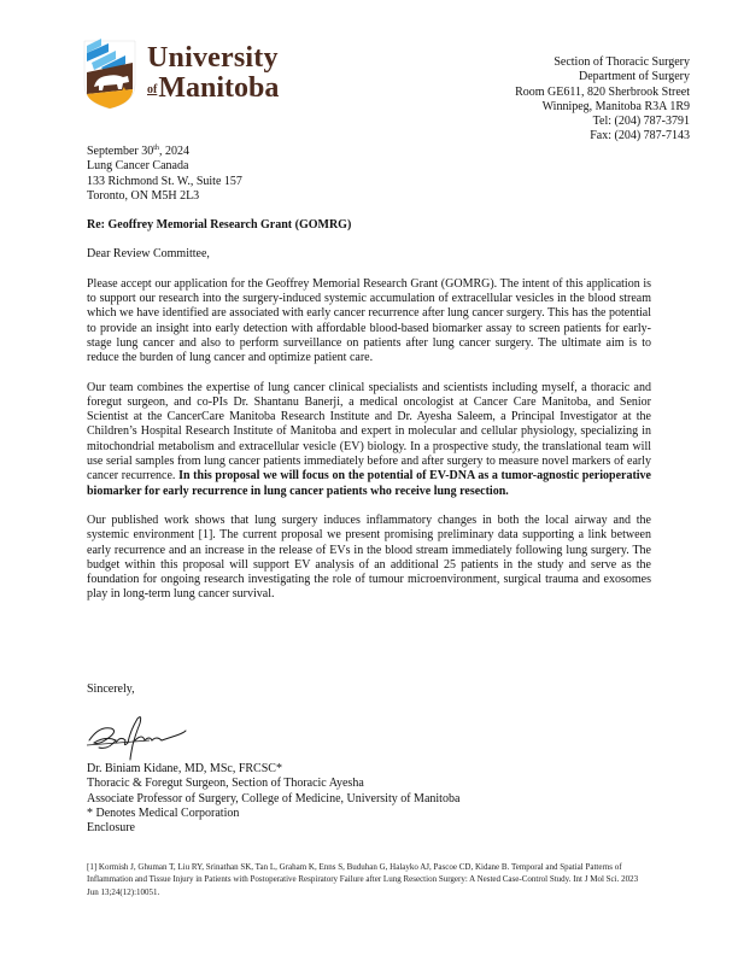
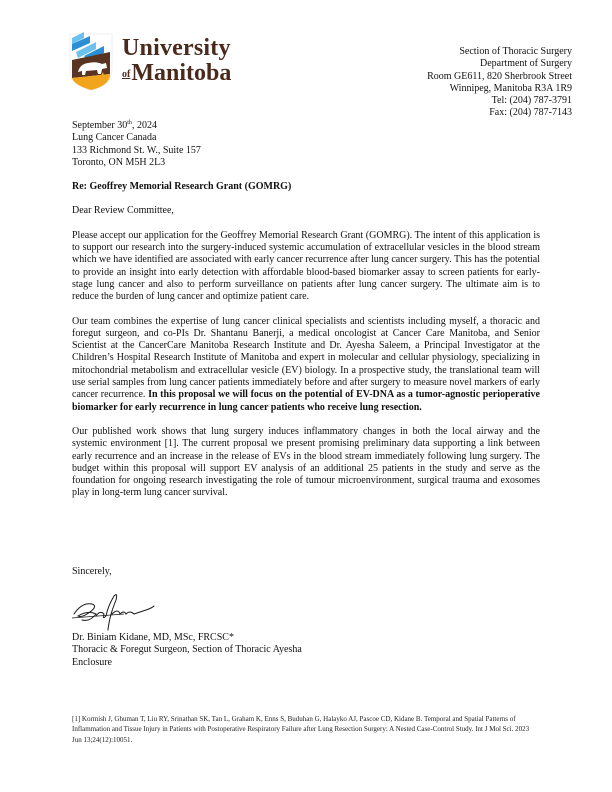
  University
  ofManitoba
  Section of Thoracic Surgery
  Department of Surgery
  Room GE611, 820 Sherbrook Street
  Winnipeg, Manitoba R3A 1R9
  Tel: (204) 787-3791
  Fax: (204) 787-7143
  September 30 , 2024
  Lung Cancer Canada
  133 Richmond St. W., Suite 157
  Toronto, ON M5H 2L3
  Re: Geoffrey Memorial Research Grant (GOMRG)
  Dear Review Committee,
  Please accept our application for the Geoffrey Memorial Research Grant (GOMRG). The intent of this application is to support our research into the surgery-induced systemic accumulation of extracellular vesicles in the blood stream which we have identified are associated with early cancer recurrence after lung cancer surgery. This has the potential to provide an insight into early detection with affordable blood-based biomarker assay to screen patients for early-stage lung cancer and also to perform surveillance on patients after lung cancer surgery. The ultimate aim is to reduce the burden of lung cancer and optimize patient care.
  Our team combines the expertise of lung cancer clinical specialists and scientists including myself, a thoracic and foregut surgeon, and co-PIs Dr. Shantanu Banerji, a medical oncologist at Cancer Care Manitoba, and Senior Scientist at the CancerCare Manitoba Research Institute and Dr. Ayesha Saleem, a Principal Investigator at the Children’s Hospital Research Institute of Manitoba and expert in molecular and cellular physiology, specializing in mitochondrial metabolism and extracellular vesicle (EV) biology. In a prospective study, the translational team will use serial samples from lung cancer patients immediately before and after surgery to measure novel markers of early cancer recurrence. In this proposal we will focus on the potential of EV-DNA as a tumor-agnostic perioperative biomarker for early recurrence in lung cancer patients who receive lung resection.
  Our published work shows that lung surgery induces inflammatory changes in both the local airway and the systemic environment [1]. The current proposal we present promising preliminary data supporting a link between early recurrence and an increase in the release of EVs in the blood stream immediately following lung surgery. The budget within this proposal will support EV analysis of an additional 25 patients in the study and serve as the foundation for ongoing research investigating the role of tumour microenvironment, surgical trauma and exosomes play in long-term lung cancer survival.
  Sincerely,
  Dr. Biniam Kidane, MD, MSc, FRCSC*
  Thoracic & Foregut Surgeon, Section of Thoracic Ayesha
- Associate Professor of Surgery, College of Medicine, University of Manitoba
- * Denotes Medical Corporation
  Enclosure
  [1] Kormish J, Ghuman T, Liu RY, Srinathan SK, Tan L, Graham K, Enns S, Buduhan G, Halayko AJ, Pascoe CD, Kidane B. Temporal and Spatial Patterns of Inflammation and Tissue Injury in Patients with Postoperative Respiratory Failure after Lung Resection Surgery: A Nested Case-Control Study. Int J Mol Sci. 2023 Jun 13;24(12):10051.
